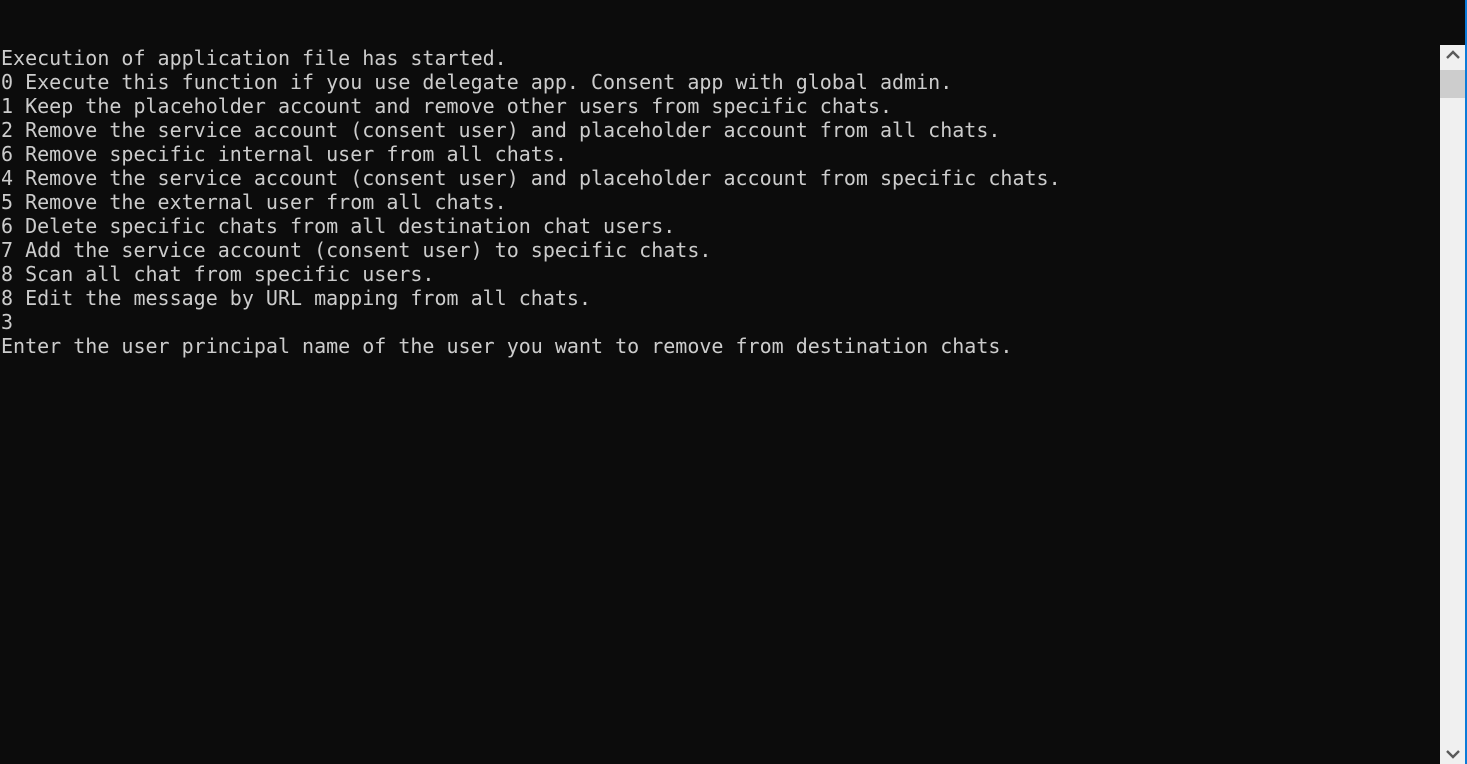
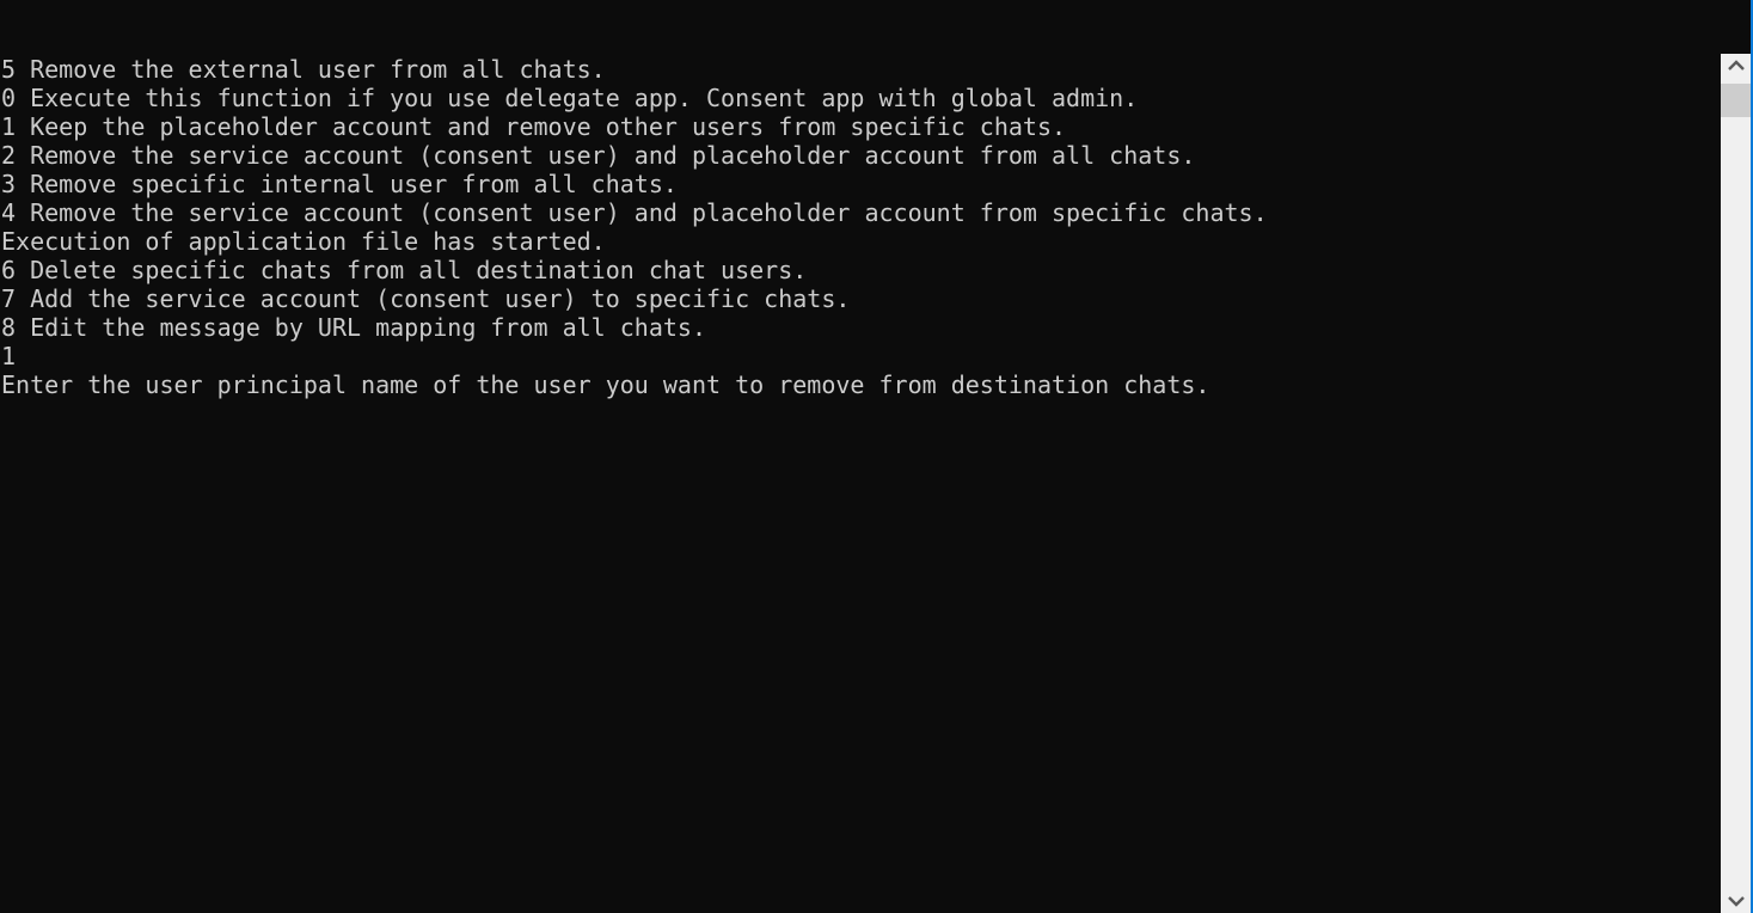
- Execution of application file has started.
+ 5 Remove the external user from all chats.
  0 Execute this function if you use delegate app. Consent app with global admin.
  1 Keep the placeholder account and remove other users from specific chats.
  2 Remove the service account (consent user) and placeholder account from all chats.
- 6 Remove specific internal user from all chats.
+ 3 Remove specific internal user from all chats.
  4 Remove the service account (consent user) and placeholder account from specific chats.
- 5 Remove the external user from all chats.
+ Execution of application file has started.
  6 Delete specific chats from all destination chat users.
  7 Add the service account (consent user) to specific chats.
- 8 Scan all chat from specific users.
  8 Edit the message by URL mapping from all chats.
- 3
+ 1
  Enter the user principal name of the user you want to remove from destination chats.
